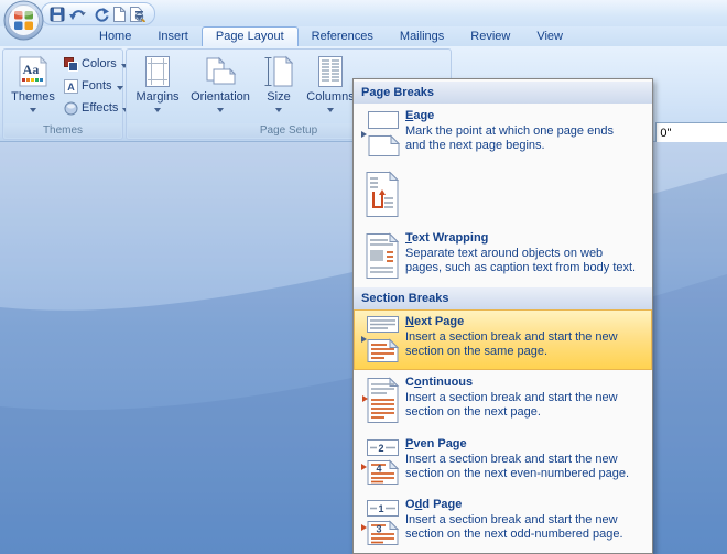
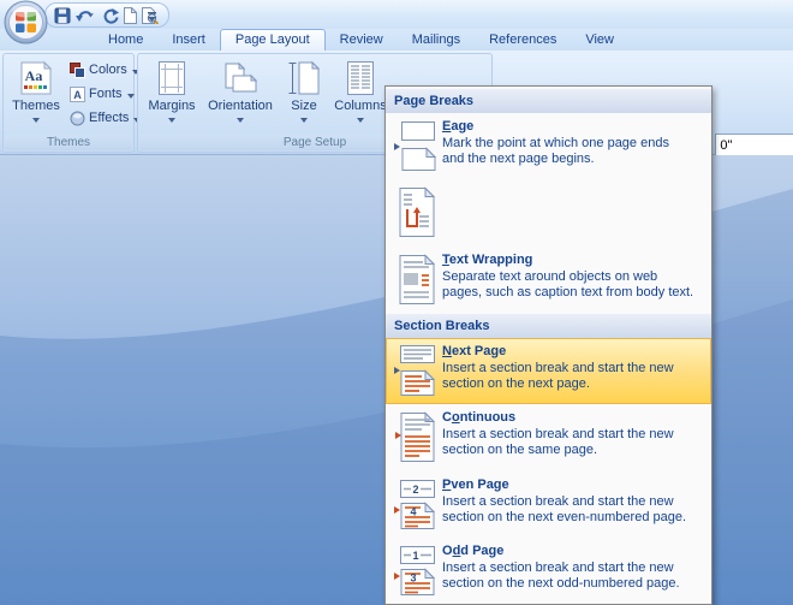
  Home
  Insert
  Page Layout
- References
+ Review
  Mailings
- Review
+ References
  View
  Aa
  Themes
  Colors
  A
  Fonts
  Effects
  Themes
  Margins
  Orientation
  Size
  Columns
  Page Setup
  0"
  Page Breaks
  Eage
  Mark the point at which one page ends
  and the next page begins.
  Text Wrapping
  Separate text around objects on web
  pages, such as caption text from body text.
  Section Breaks
  Next Page
  Insert a section break and start the new
- section on the same page.
+ section on the next page.
  Continuous
  Insert a section break and start the new
- section on the next page.
+ section on the same page.
  2
  4
  Pven Page
  Insert a section break and start the new
  section on the next even-numbered page.
  1
  3
  Odd Page
  Insert a section break and start the new
  section on the next odd-numbered page.
